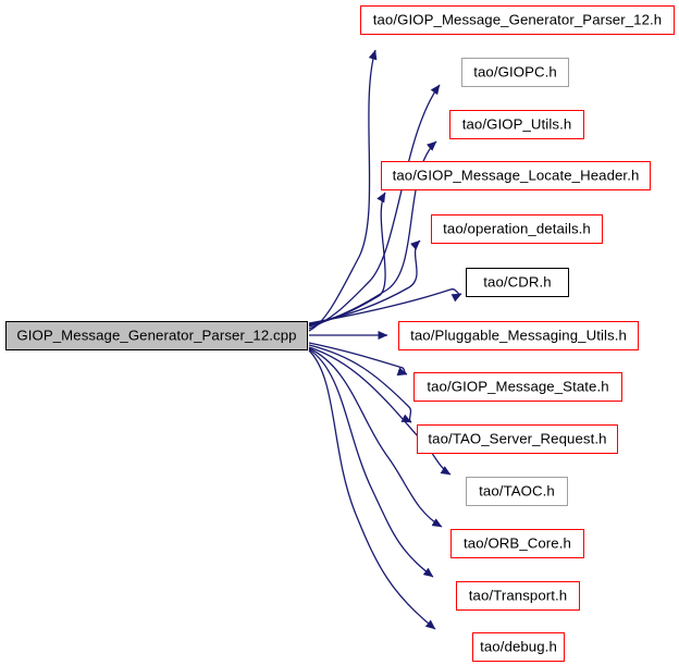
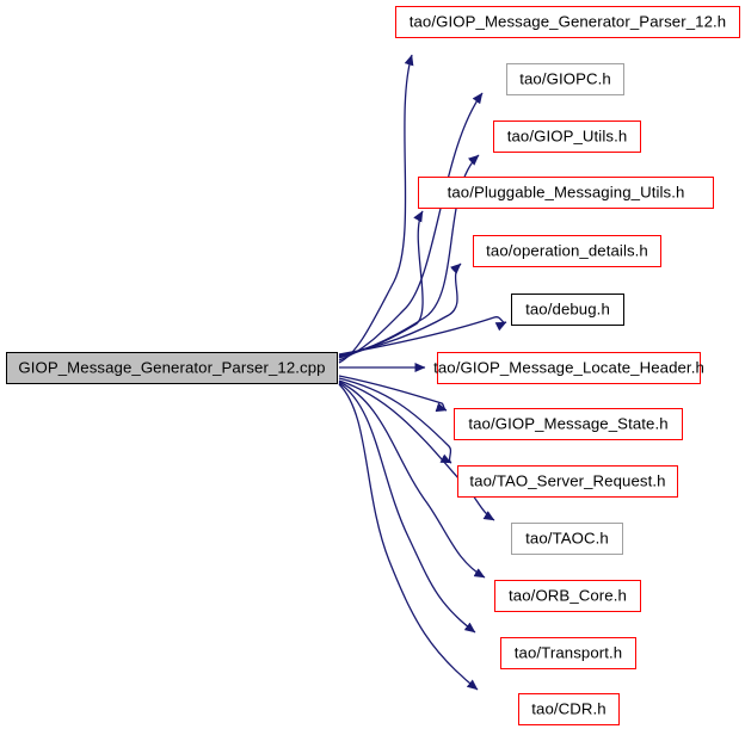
  GIOP_Message_Generator_Parser_12.cpp
  tao/GIOP_Message_Generator_Parser_12.h
  tao/GIOPC.h
  tao/GIOP_Utils.h
- tao/GIOP_Message_Locate_Header.h
+ tao/Pluggable_Messaging_Utils.h
  tao/operation_details.h
- tao/CDR.h
+ tao/debug.h
- tao/Pluggable_Messaging_Utils.h
+ tao/GIOP_Message_Locate_Header.h
  tao/GIOP_Message_State.h
  tao/TAO_Server_Request.h
  tao/TAOC.h
  tao/ORB_Core.h
  tao/Transport.h
- tao/debug.h
+ tao/CDR.h
